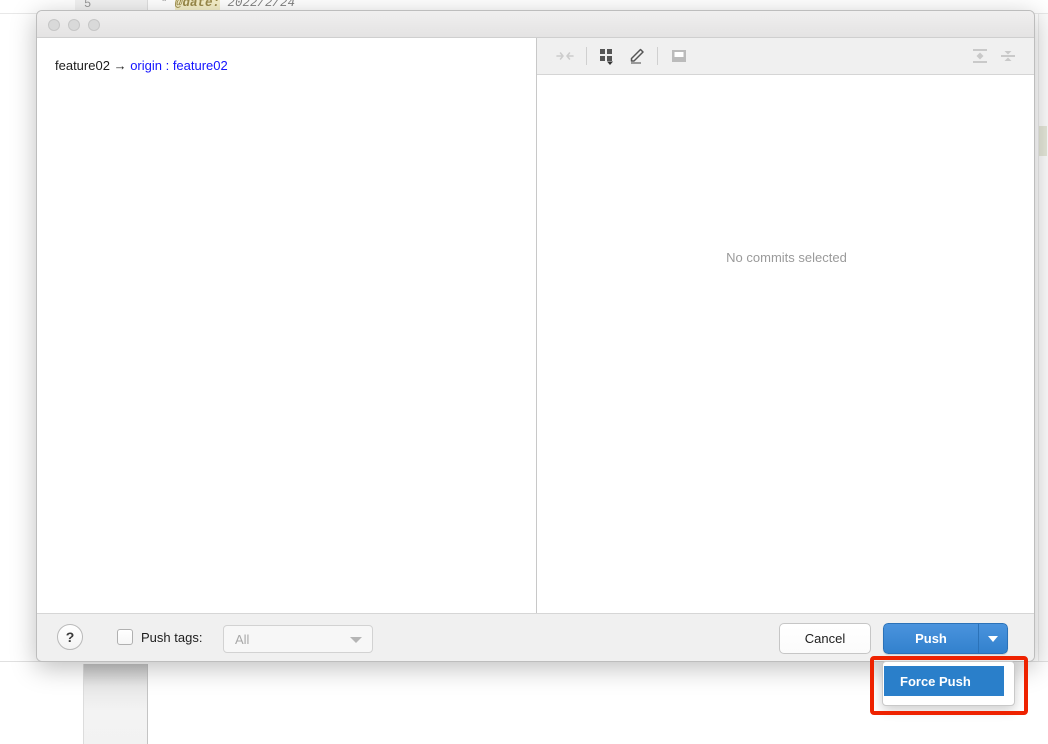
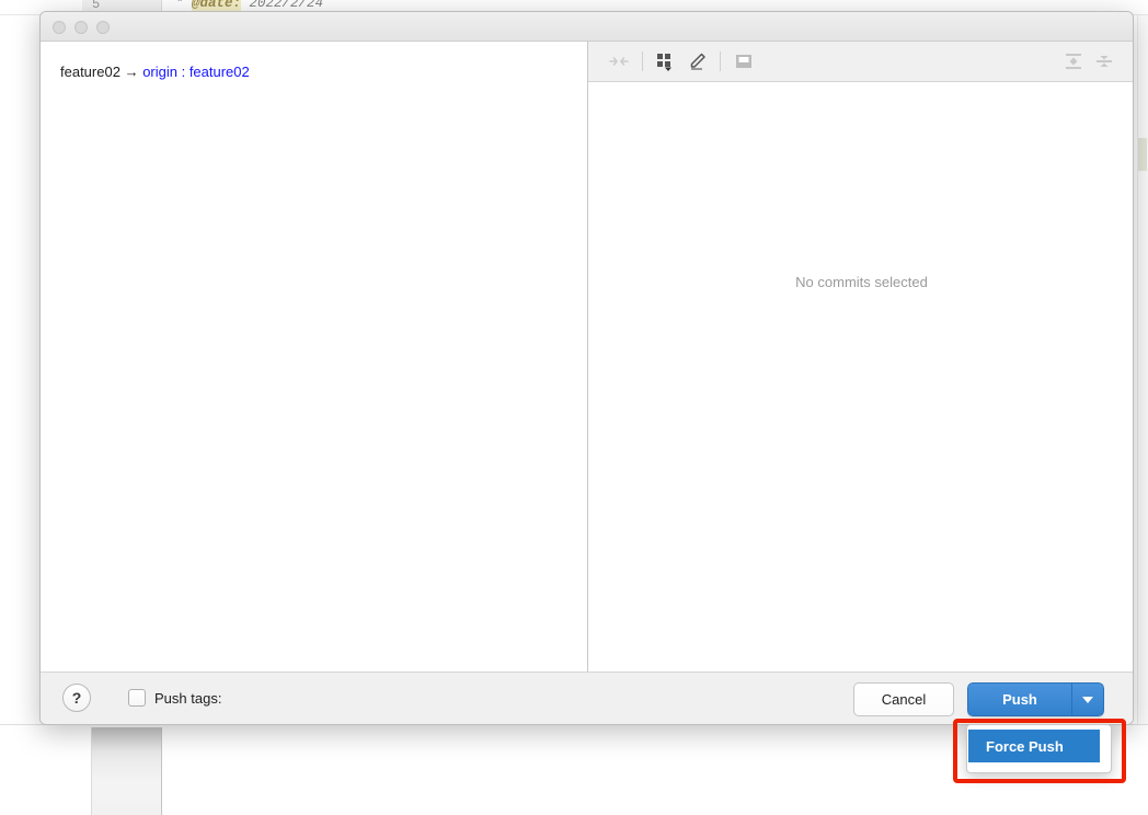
  5
  * @date: 2022/2/24
  feature02 → origin : feature02
  No commits selected
  ?
  Push tags:
- All
  Cancel
  Push
  Force Push
